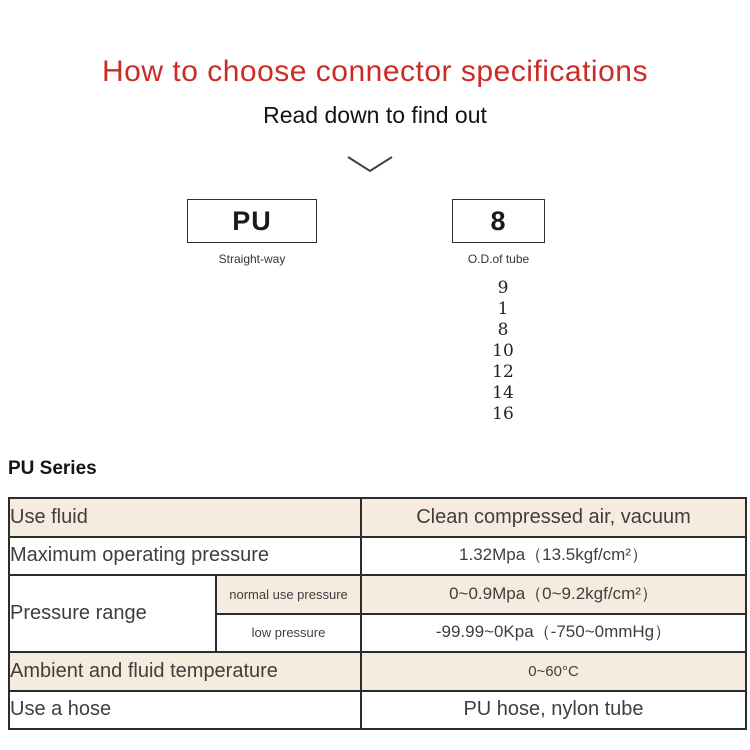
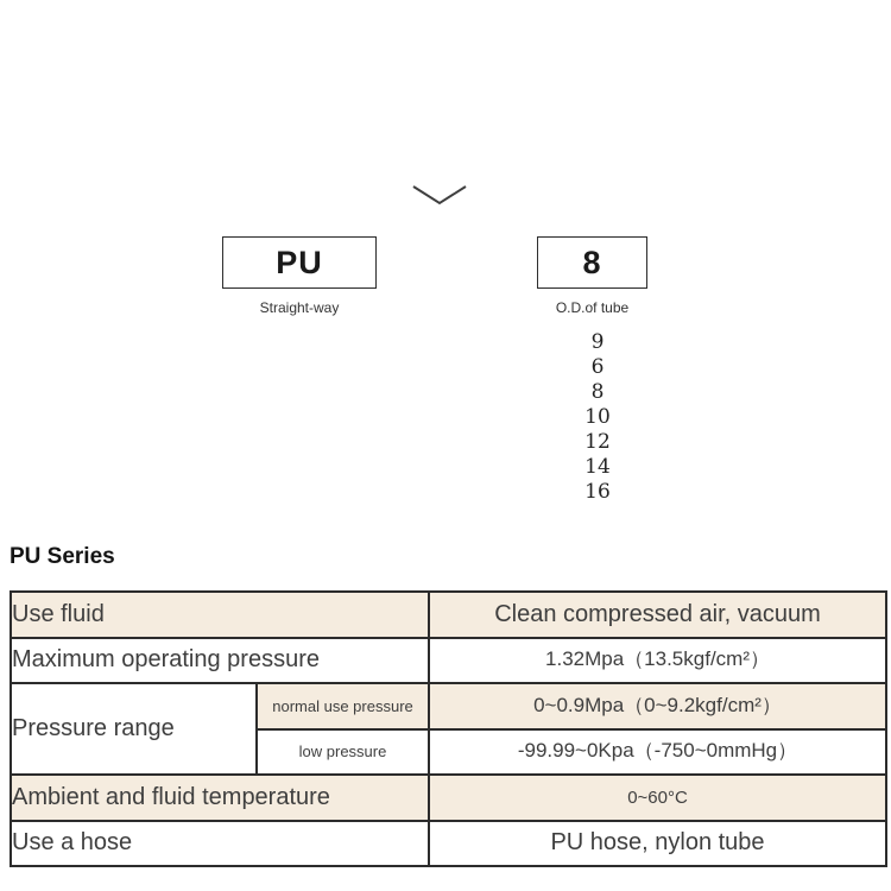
- How to choose connector specifications
- Read down to find out
  PU
  8
  Straight-way
  O.D.of tube
  9
- 1
+ 6
  8
  10
  12
  14
  16
  PU Series
  Use fluid	Clean compressed air, vacuum
  Maximum operating pressure	1.32Mpa（13.5kgf/cm²）
  Pressure range	normal use pressure	0~0.9Mpa（0~9.2kgf/cm²）
  low pressure	-99.99~0Kpa（-750~0mmHg）
  Ambient and fluid temperature	0~60°C
  Use a hose	PU hose, nylon tube
